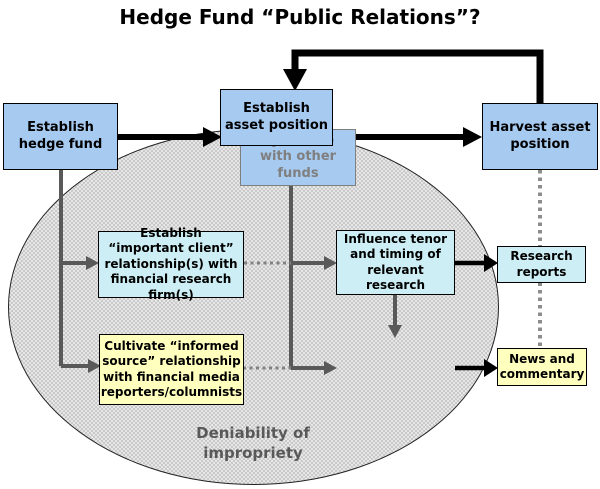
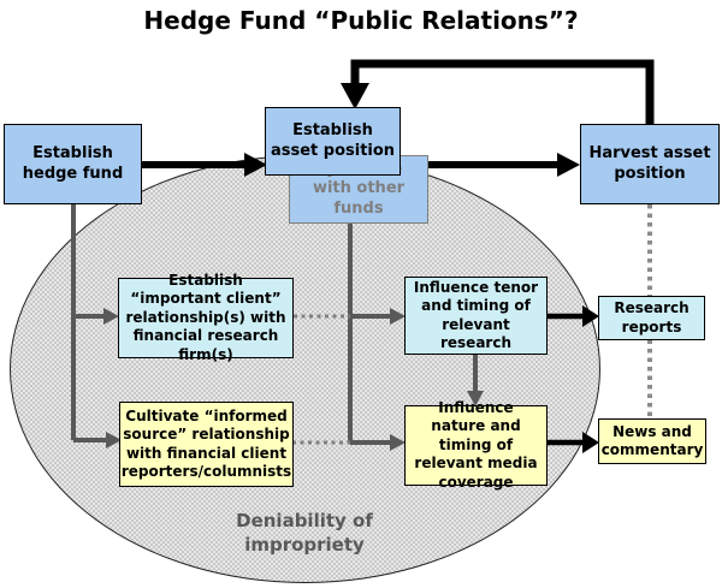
  Hedge Fund “Public Relations”?
  Establish hedge fund
  Establish asset position
  Harvest asset position
  Establish “important client” relationship(s) with financial research firm(s)
  Influence tenor and timing of relevant research
- Cultivate “informed source” relationship with financial media reporters/columnists
+ Cultivate “informed source” relationship with financial client reporters/columnists
+ Influence nature and timing of relevant media coverage
  Research reports
  News and commentary
  Deniability of impropriety
